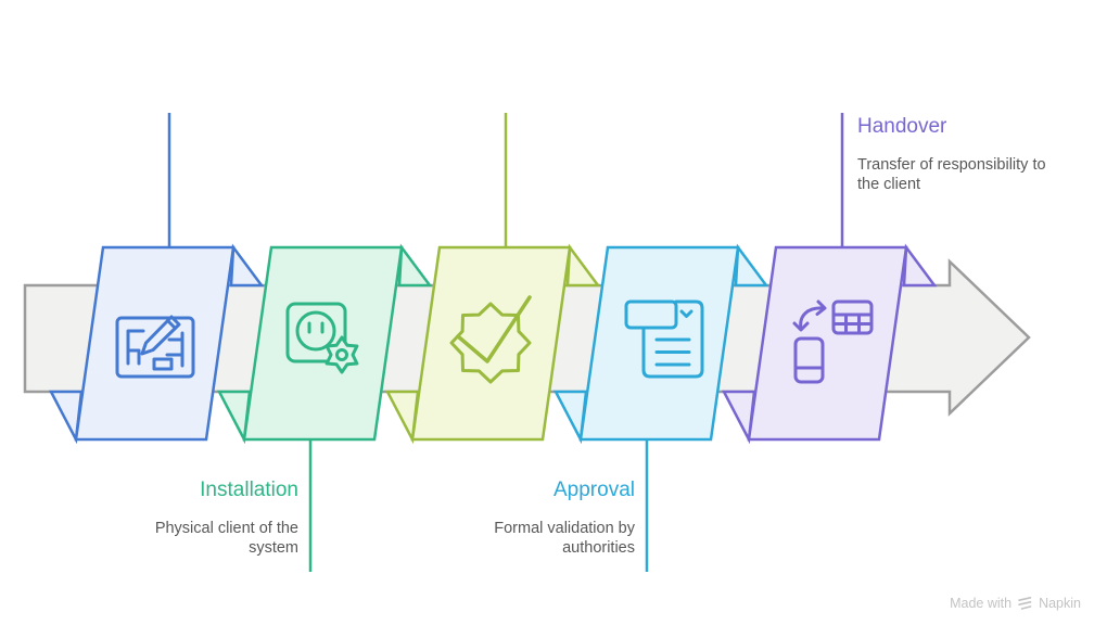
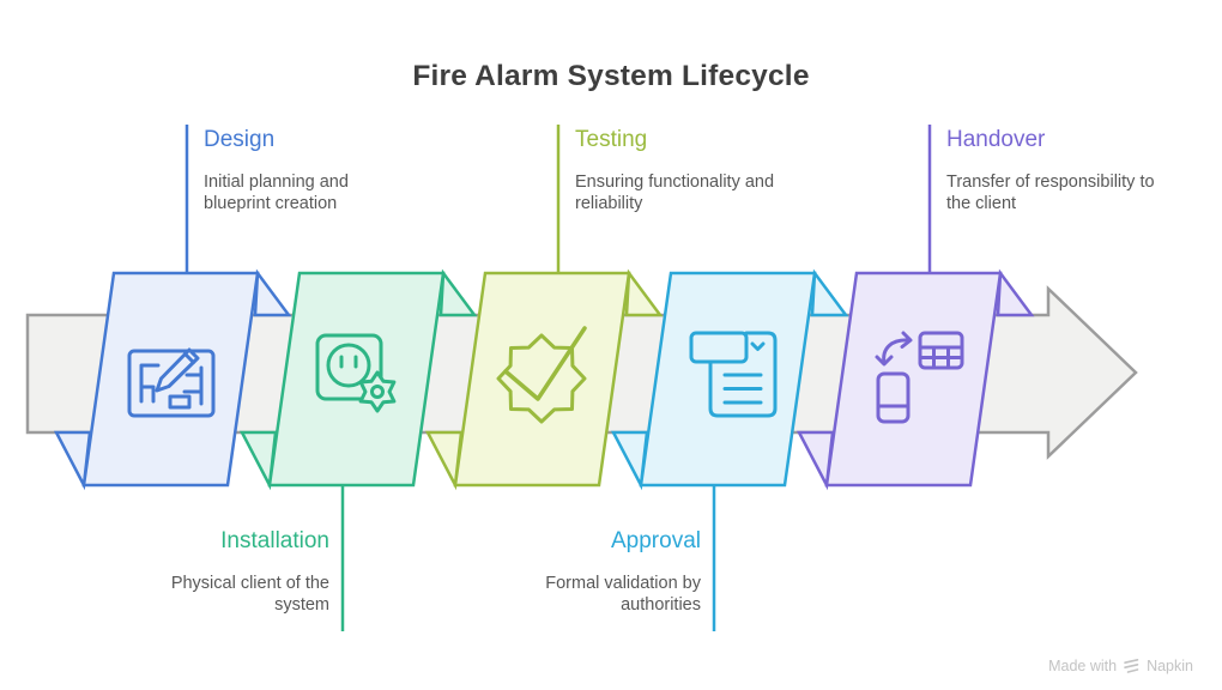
+ Fire Alarm System Lifecycle
+ Design
+ Initial planning and blueprint creation
+ Testing
+ Ensuring functionality and reliability
  Handover
  Transfer of responsibility to the client
  Installation
  Physical client of the system
  Approval
  Formal validation by authorities
  Made with
  Napkin
